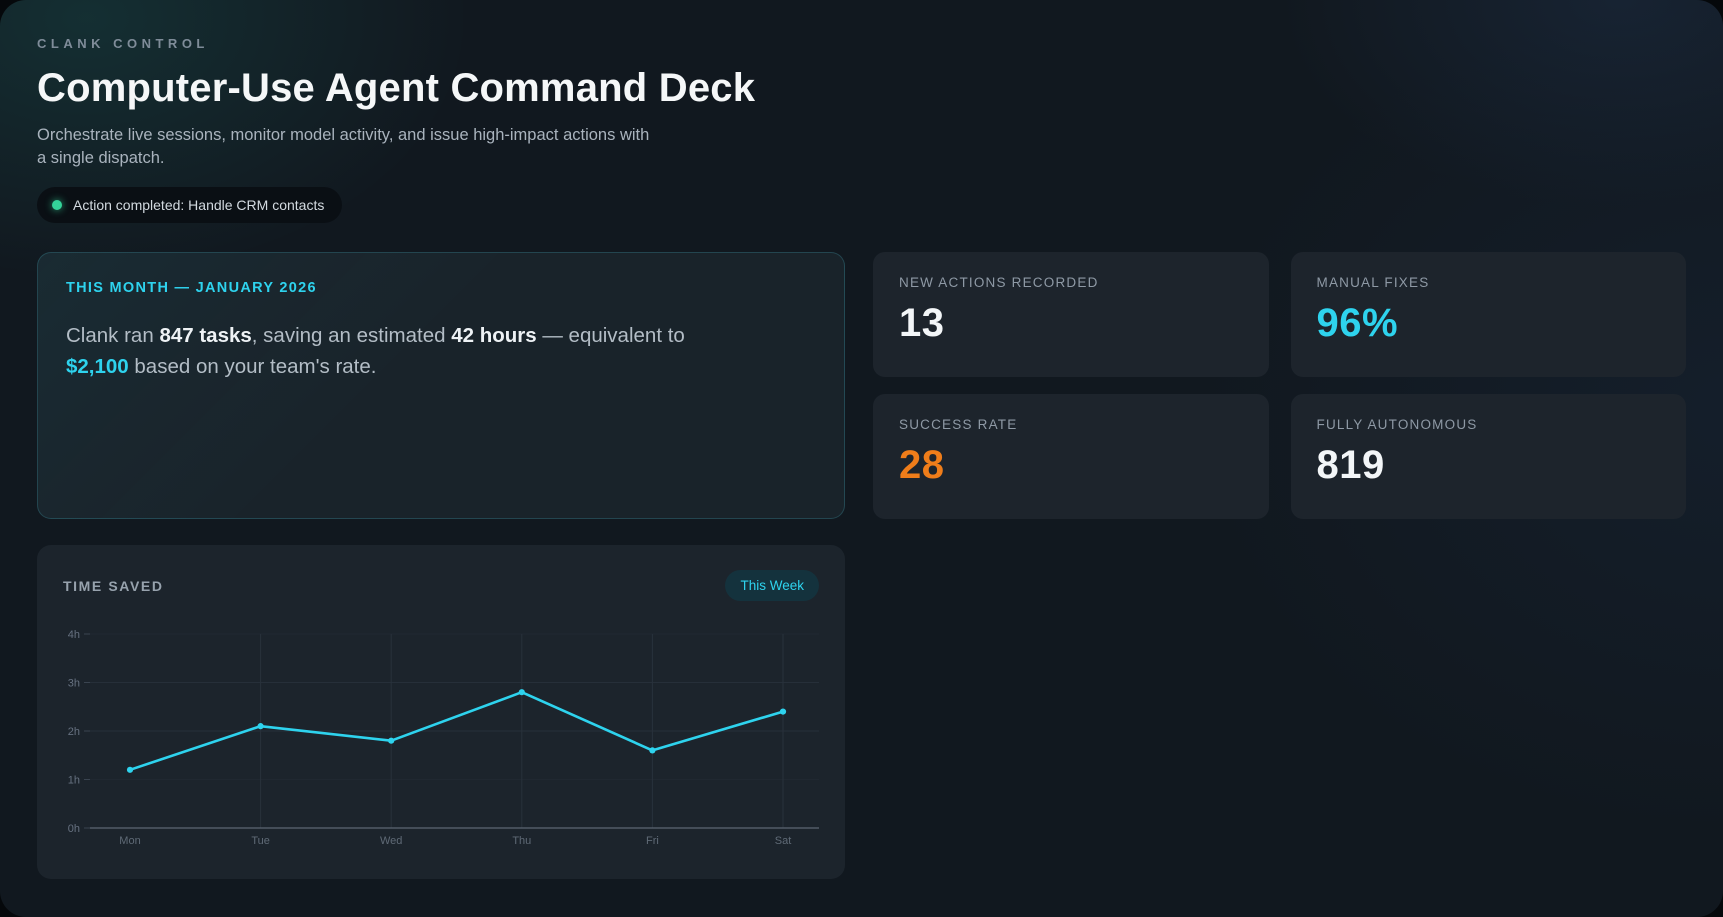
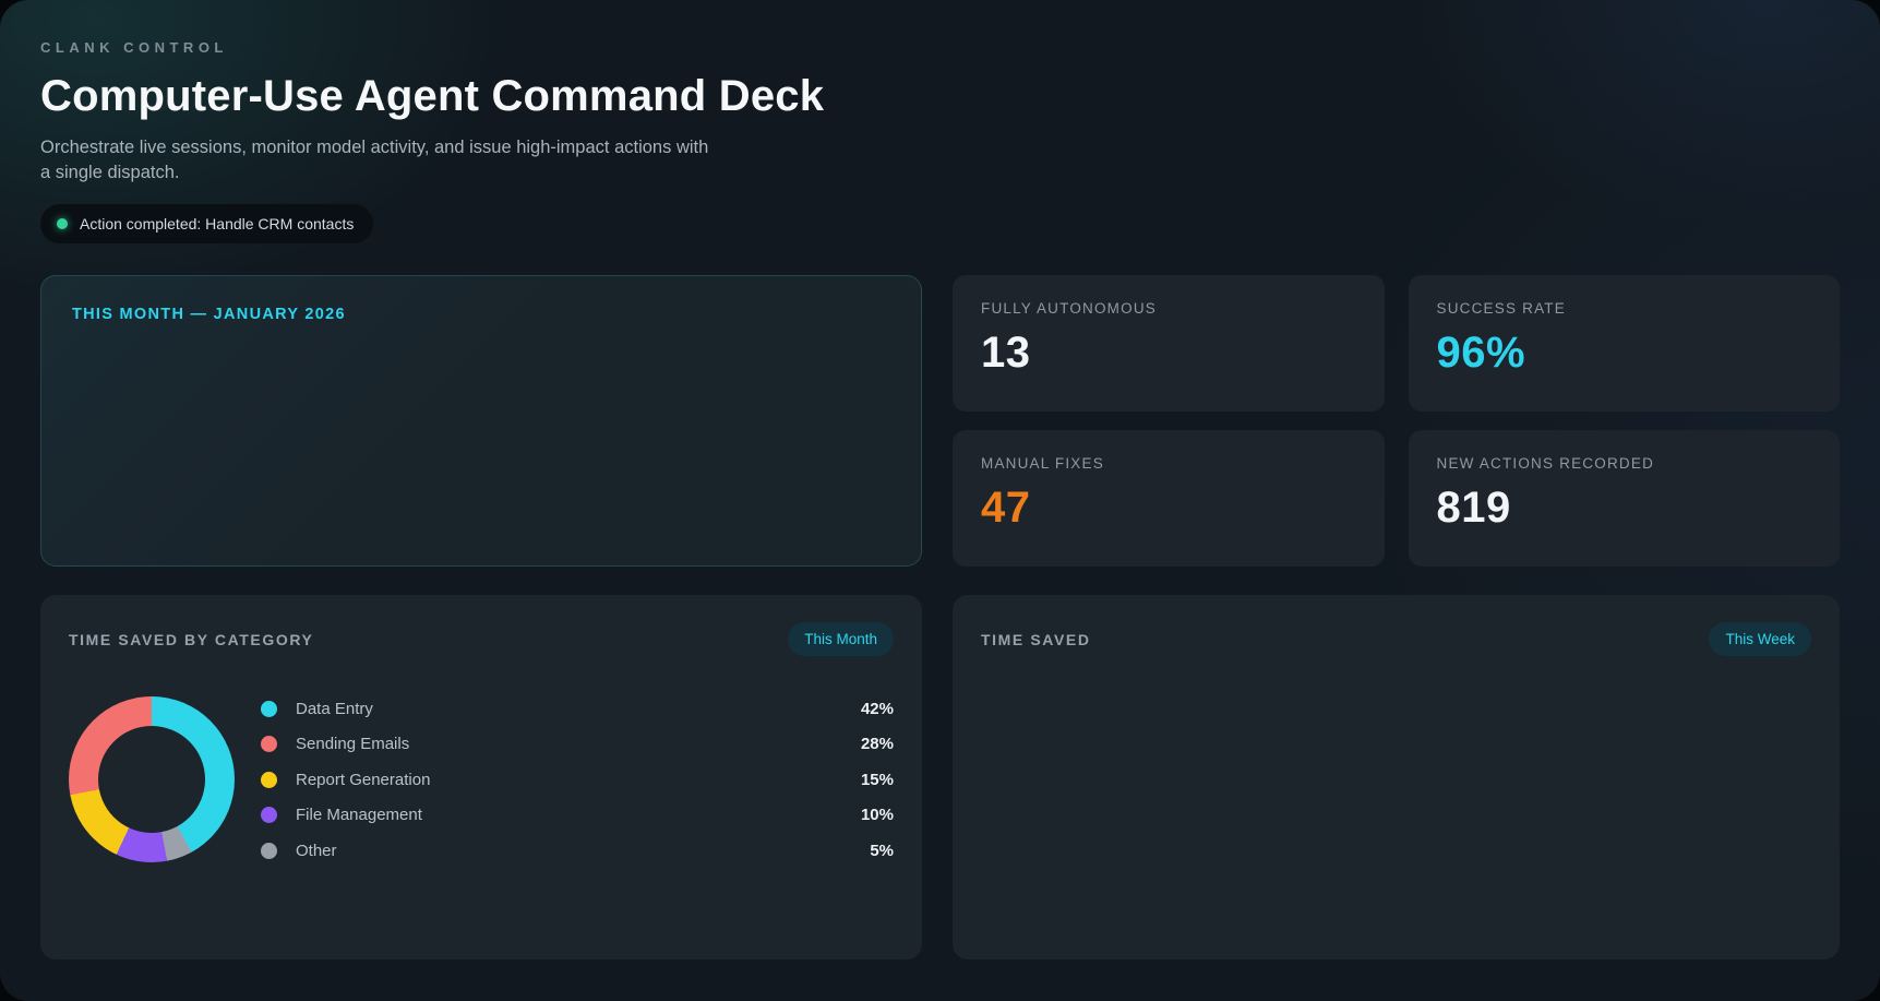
  CLANK CONTROL
  Computer-Use Agent Command Deck
  Orchestrate live sessions, monitor model activity, and issue high-impact actions with a single dispatch.
  Action completed: Handle CRM contacts
  THIS MONTH — JANUARY 2026
- Clank ran 847 tasks, saving an estimated 42 hours — equivalent to $2,100 based on your team's rate.
- NEW ACTIONS RECORDED
+ FULLY AUTONOMOUS
  13
- MANUAL FIXES
+ SUCCESS RATE
  96%
- SUCCESS RATE
+ MANUAL FIXES
- 28
+ 47
- FULLY AUTONOMOUS
+ NEW ACTIONS RECORDED
  819
+ TIME SAVED BY CATEGORY
+ This Month
+ Data Entry
+ 42%
+ Sending Emails
+ 28%
+ Report Generation
+ 15%
+ File Management
+ 10%
+ Other
+ 5%
  TIME SAVED
  This Week
- 0h
- 1h
- 2h
- 3h
- 4h
- Mon
- Tue
- Wed
- Thu
- Fri
- Sat
